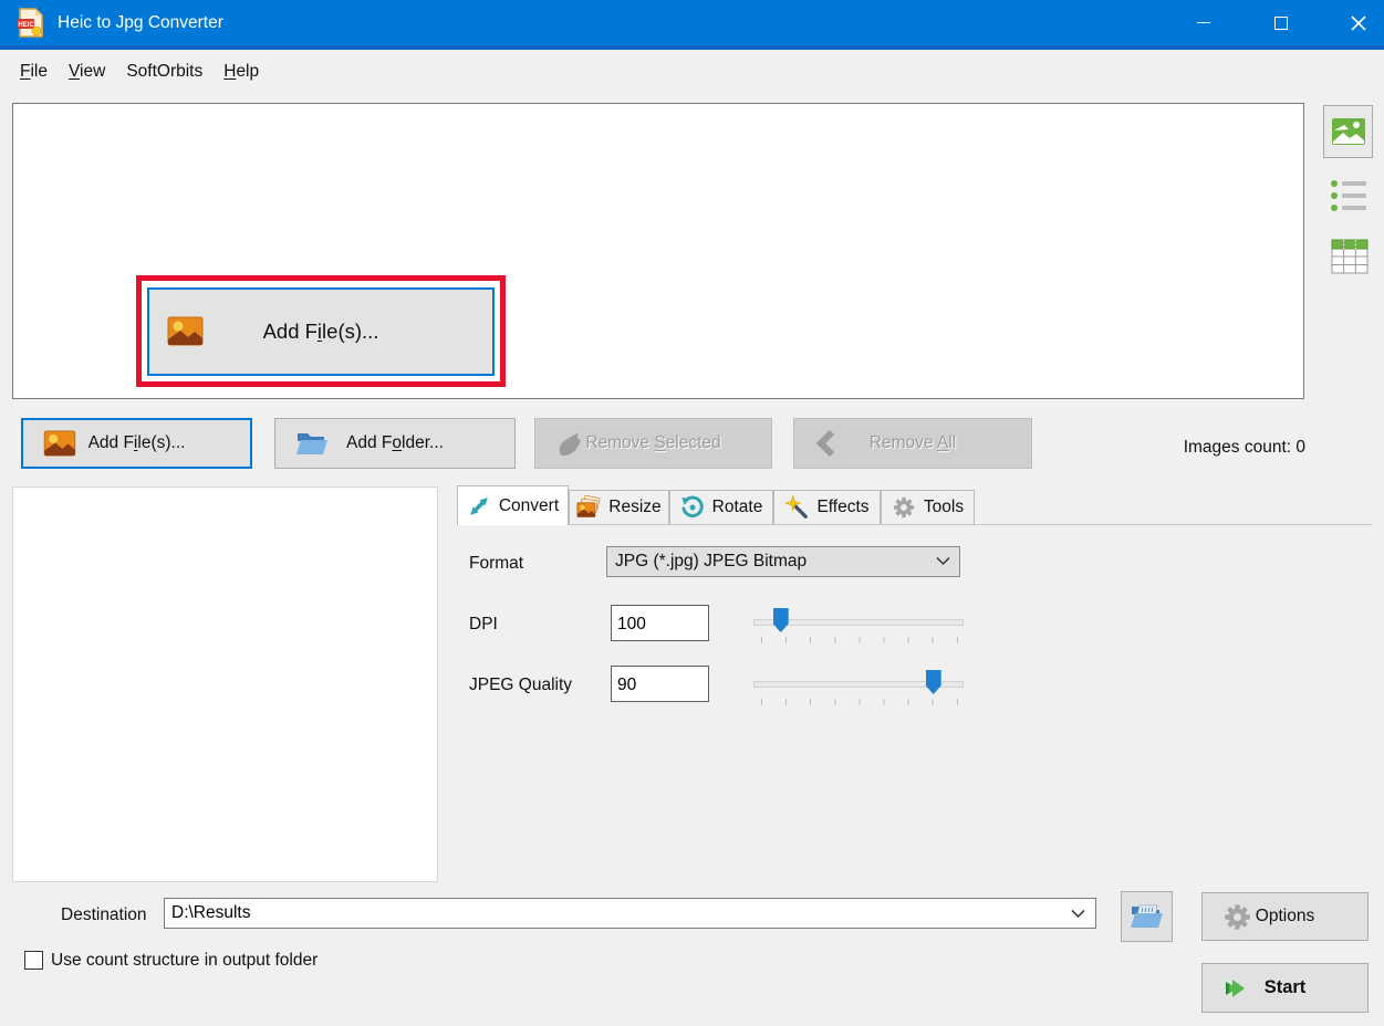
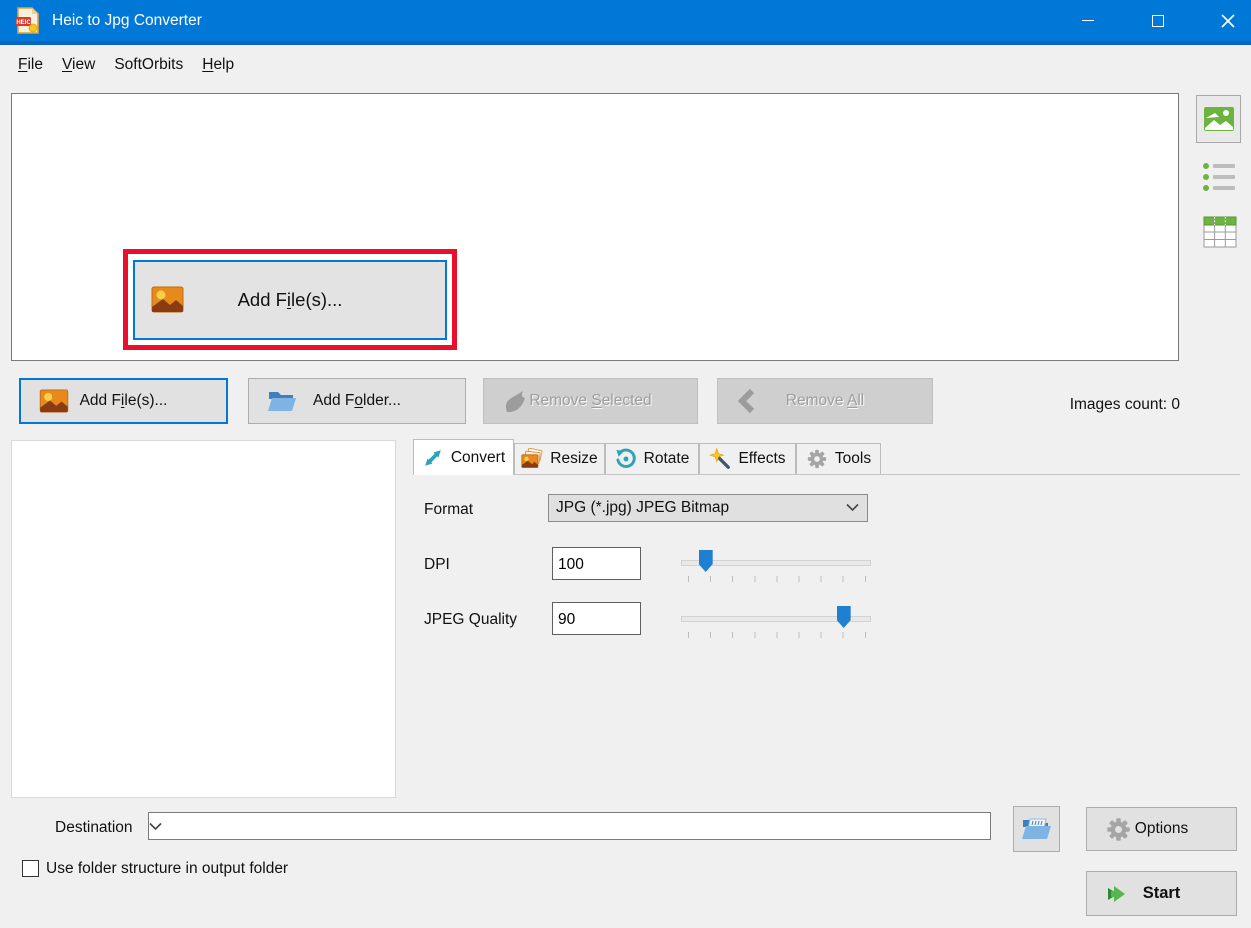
  Heic to Jpg Converter
  File
  View
  SoftOrbits
  Help
  Add File(s)...
  Add File(s)...
  Add Folder...
  Remove Selected
  Remove All
  Images count: 0
  Convert
  Resize
  Rotate
  Effects
  Tools
  Format
  JPG (*.jpg) JPEG Bitmap
  DPI
  100
  JPEG Quality
  90
  Destination
- D:\Results
  Options
- Use count structure in output folder
+ Use folder structure in output folder
  Start
